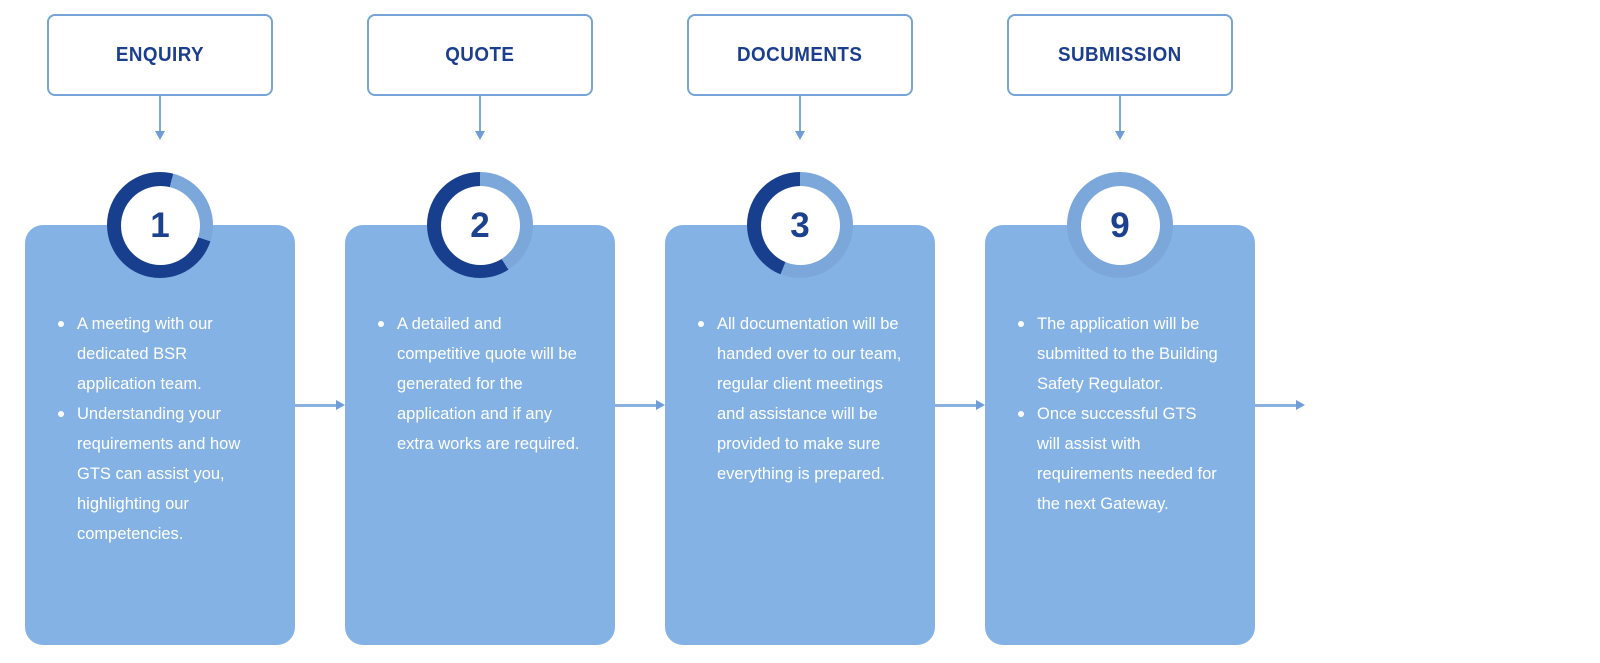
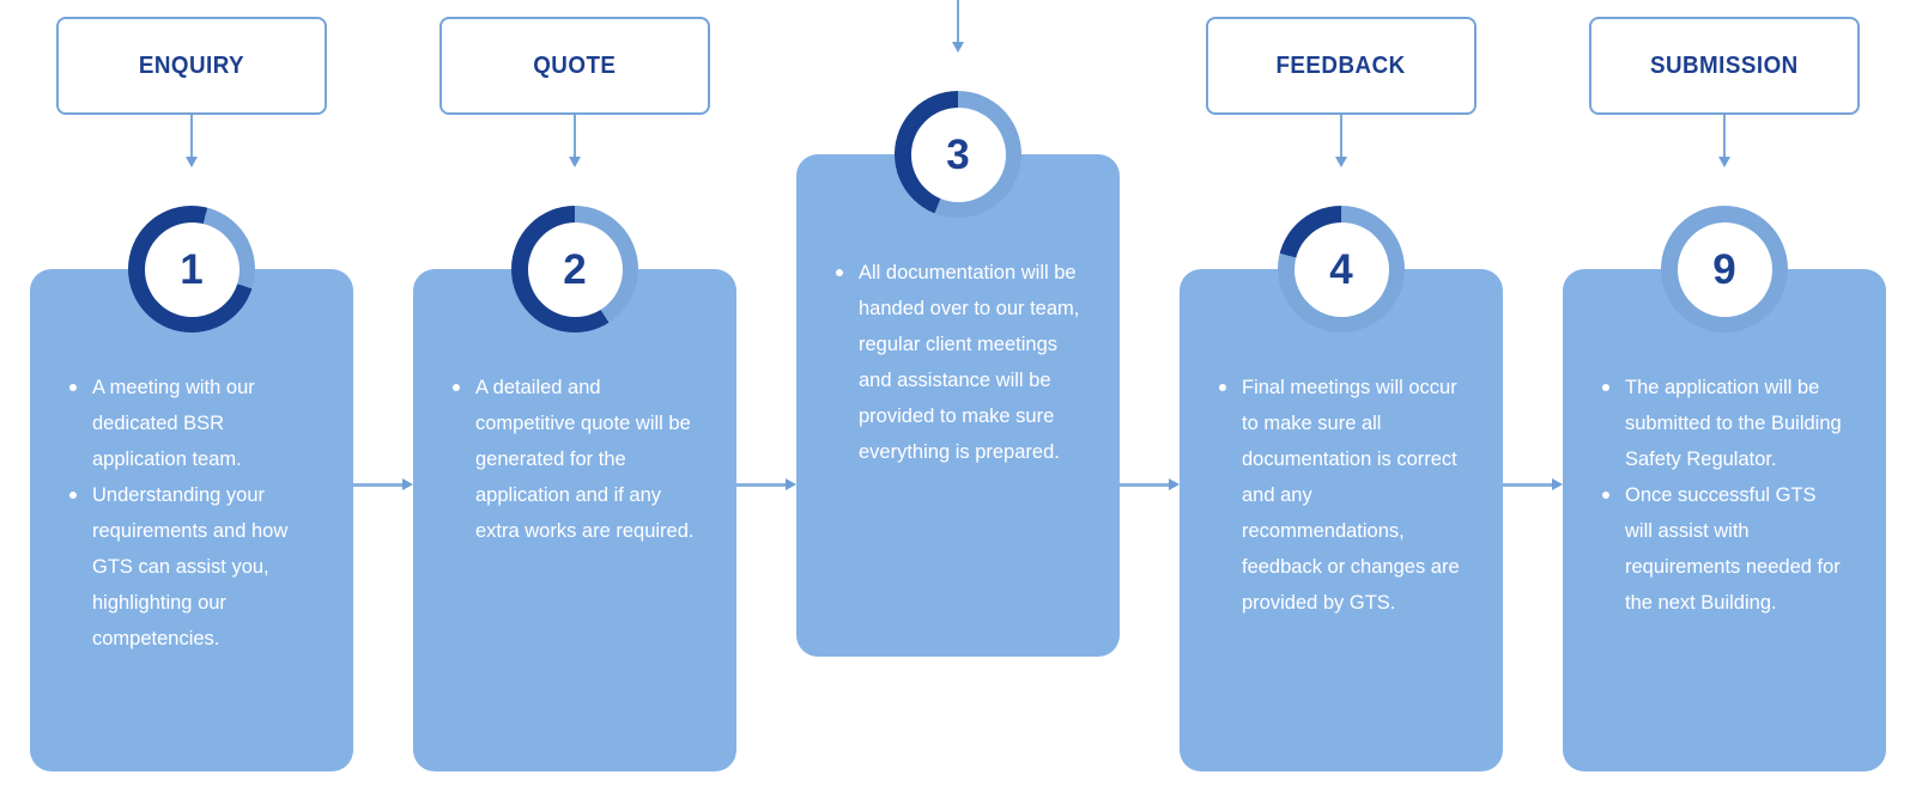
  ENQUIRY
  1
  A meeting with our dedicated BSR application team.
  Understanding your requirements and how GTS can assist you, highlighting our competencies.
  QUOTE
  2
  A detailed and competitive quote will be generated for the application and if any extra works are required.
- DOCUMENTS
  3
  All documentation will be handed over to our team, regular client meetings and assistance will be provided to make sure everything is prepared.
+ FEEDBACK
+ 4
+ Final meetings will occur to make sure all documentation is correct and any recommendations, feedback or changes are provided by GTS.
  SUBMISSION
  9
  The application will be submitted to the Building Safety Regulator.
- Once successful GTS will assist with requirements needed for the next Gateway.
+ Once successful GTS will assist with requirements needed for the next Building.
